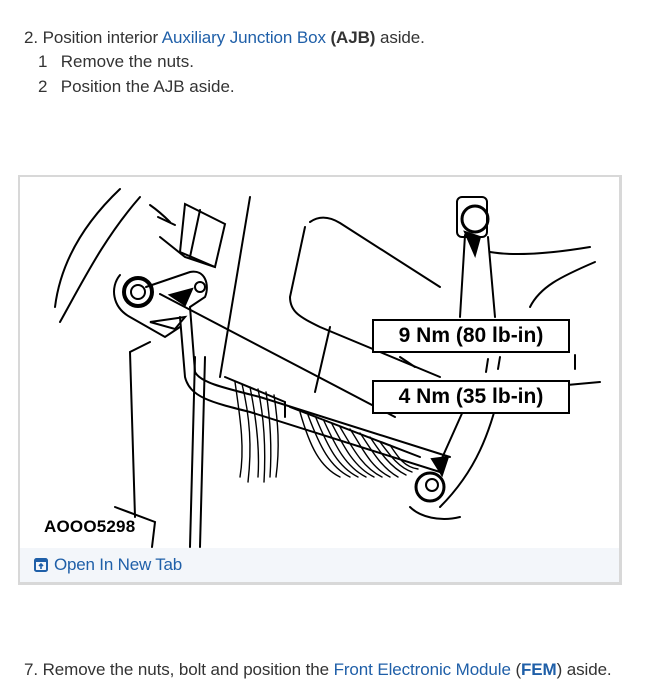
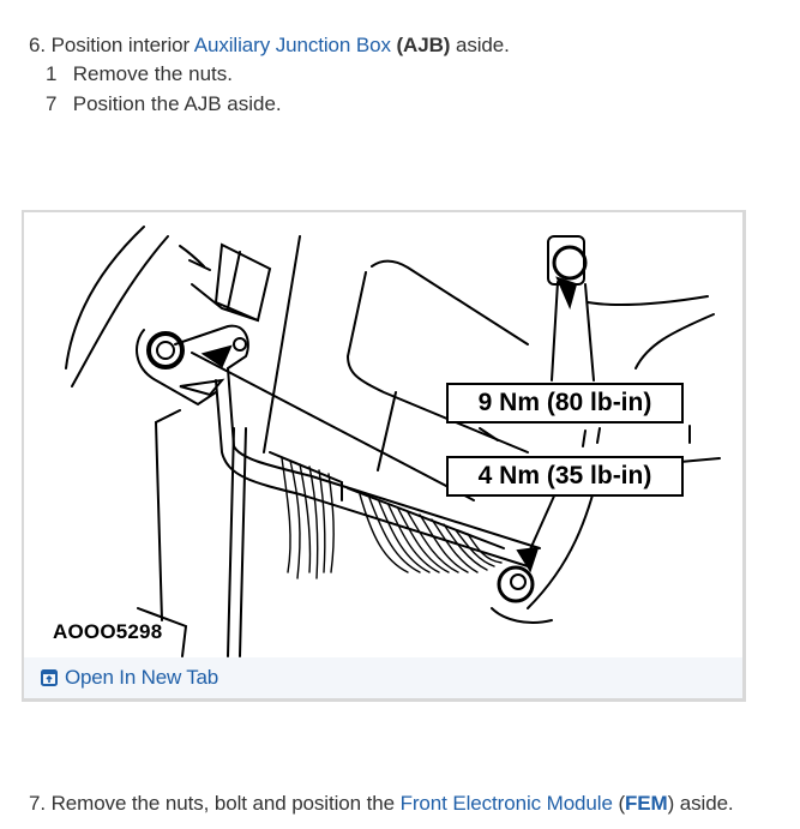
- 2. Position interior Auxiliary Junction Box (AJB) aside.
+ 6. Position interior Auxiliary Junction Box (AJB) aside.
  1 Remove the nuts.
- 2 Position the AJB aside.
+ 7 Position the AJB aside.
  9 Nm (80 lb-in)
  4 Nm (35 lb-in)
  AOOO5298
  Open In New Tab
  7. Remove the nuts, bolt and position the Front Electronic Module (FEM) aside.
